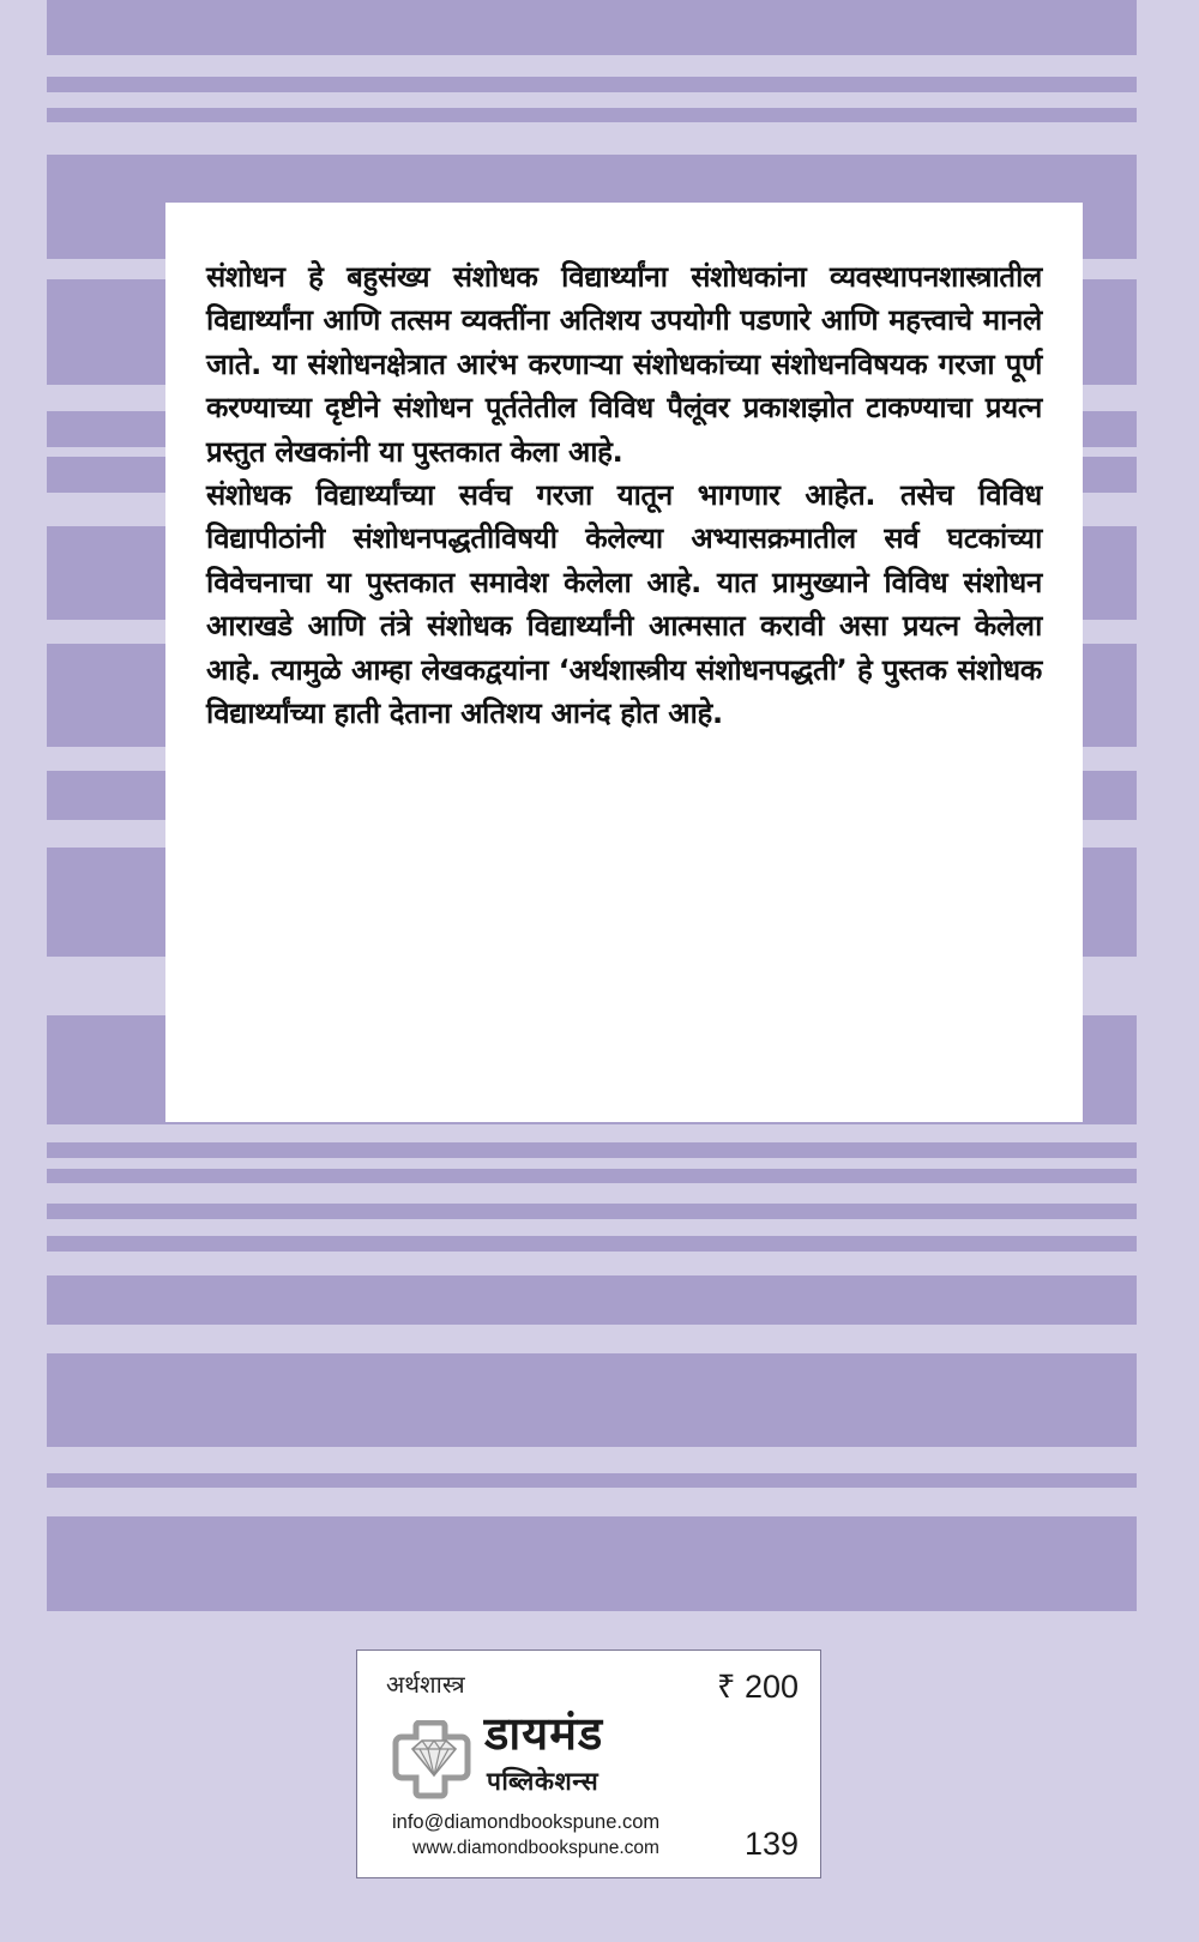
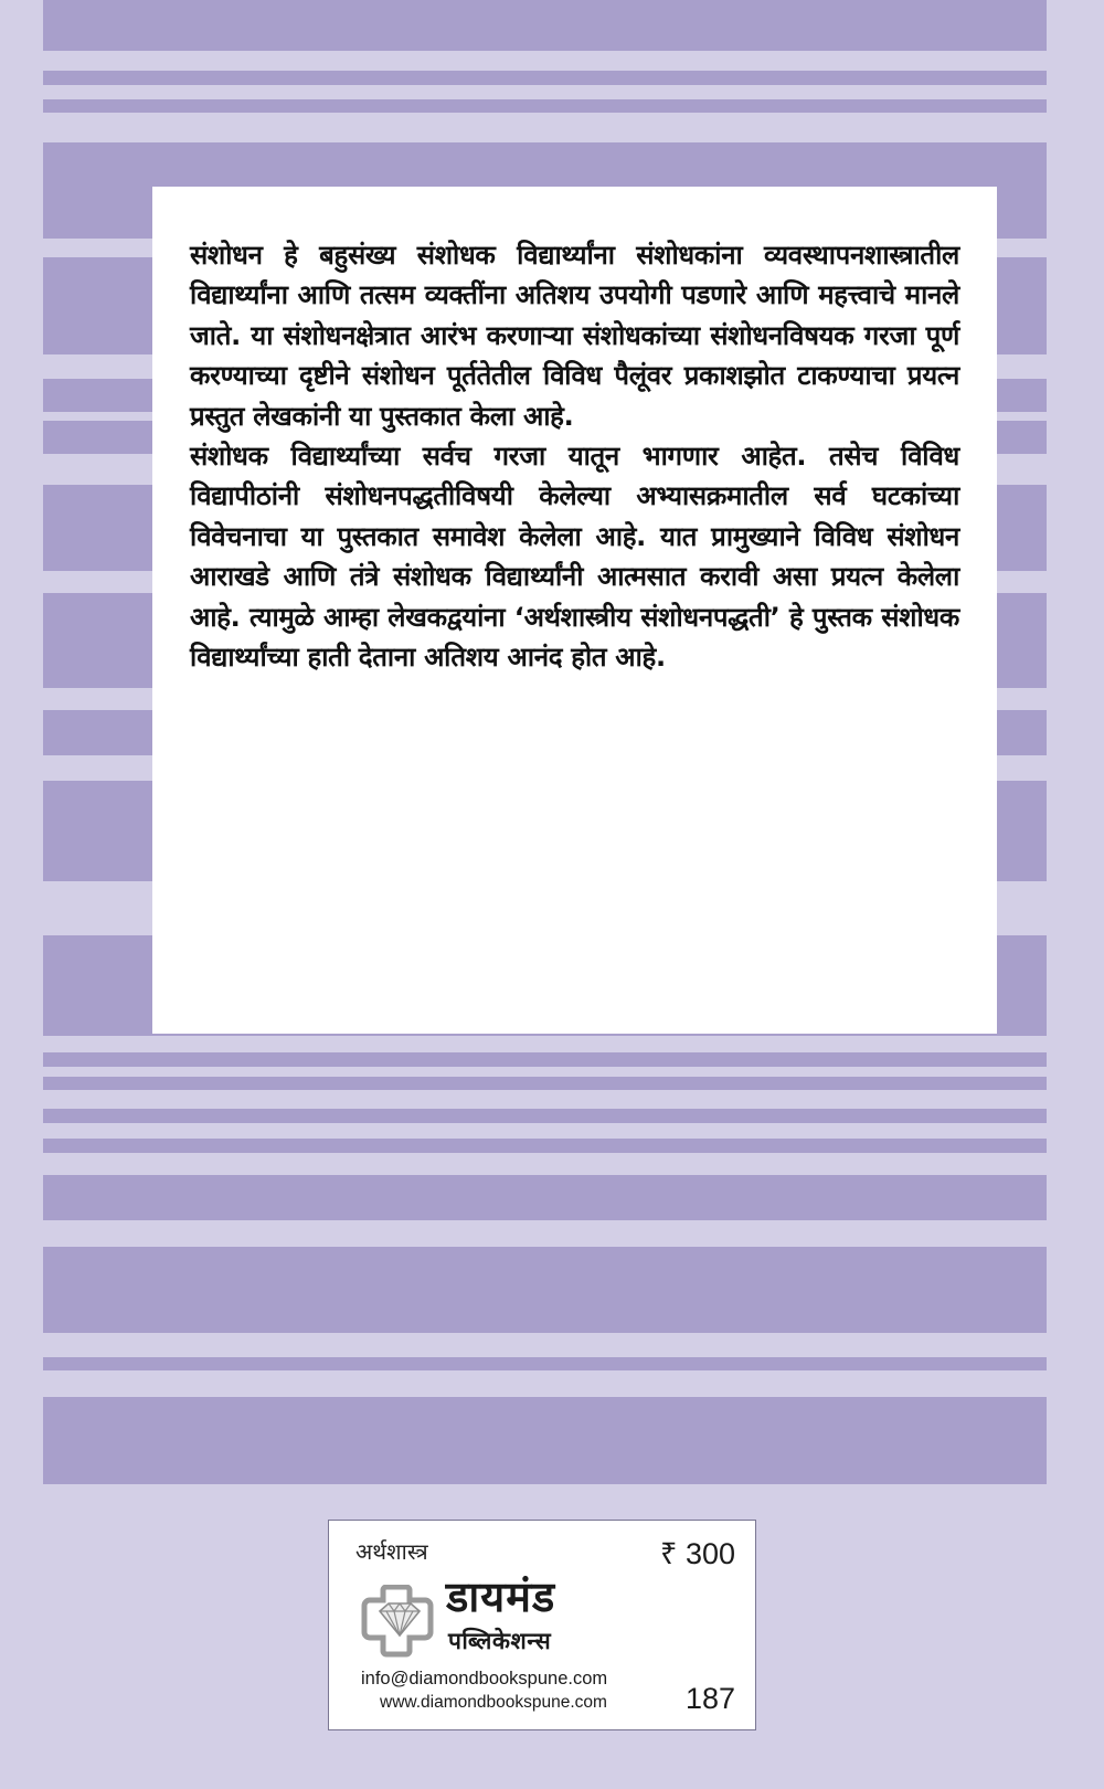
  संशोधन हे बहुसंख्य संशोधक विद्यार्थ्यांना संशोधकांना व्यवस्थापनशास्त्रातील विद्यार्थ्यांना आणि तत्सम व्यक्तींना अतिशय उपयोगी पडणारे आणि महत्त्वाचे मानले जाते. या संशोधनक्षेत्रात आरंभ करणाऱ्या संशोधकांच्या संशोधनविषयक गरजा पूर्ण करण्याच्या दृष्टीने संशोधन पूर्ततेतील विविध पैलूंवर प्रकाशझोत टाकण्याचा प्रयत्न प्रस्तुत लेखकांनी या पुस्तकात केला आहे.
  संशोधक विद्यार्थ्यांच्या सर्वच गरजा यातून भागणार आहेत. तसेच विविध विद्यापीठांनी संशोधनपद्धतीविषयी केलेल्या अभ्यासक्रमातील सर्व घटकांच्या विवेचनाचा या पुस्तकात समावेश केलेला आहे. यात प्रामुख्याने विविध संशोधन आराखडे आणि तंत्रे संशोधक विद्यार्थ्यांनी आत्मसात करावी असा प्रयत्न केलेला आहे. त्यामुळे आम्हा लेखकद्वयांना ‘अर्थशास्त्रीय संशोधनपद्धती’ हे पुस्तक संशोधक विद्यार्थ्यांच्या हाती देताना अतिशय आनंद होत आहे.
  अर्थशास्त्र
- ₹ 200
+ ₹ 300
  डायमंड
  पब्लिकेशन्स
  info@diamondbookspune.com
  www.diamondbookspune.com
- 139
+ 187
